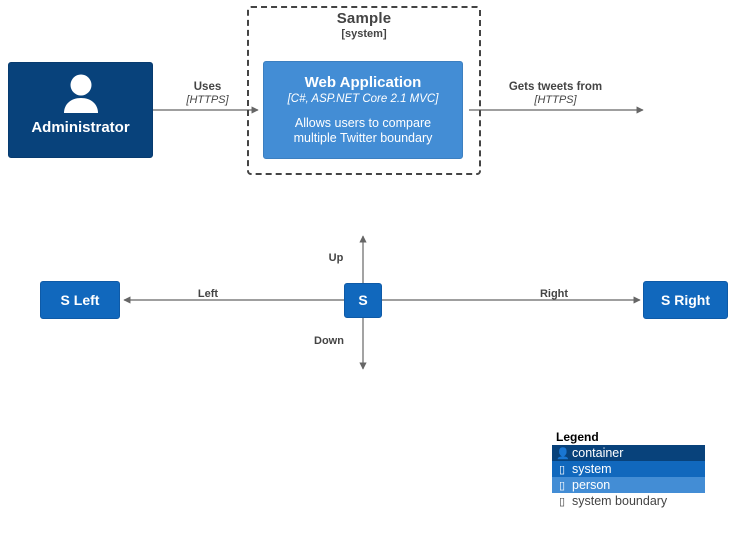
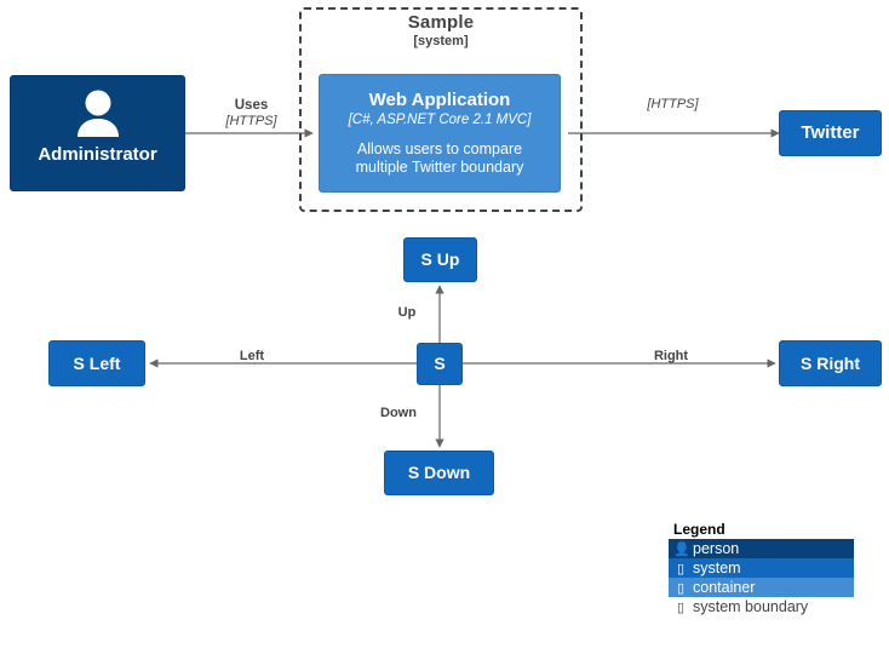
  Sample
  [system]
  Administrator
  Web Application
  [C#, ASP.NET Core 2.1 MVC]
  Allows users to compare multiple Twitter boundary
+ Twitter
+ S Up
  S Left
  S
  S Right
+ S Down
  Uses
  [HTTPS]
- Gets tweets from
  [HTTPS]
  Up
  Down
  Left
  Right
  Legend
  👤
- container
+ person
  ▯
  system
  ▯
- person
+ container
  ▯
  system boundary
